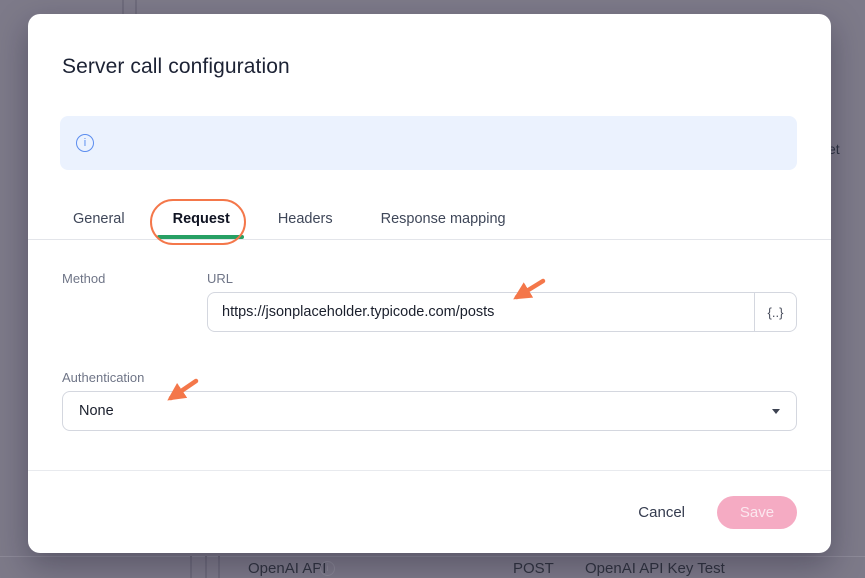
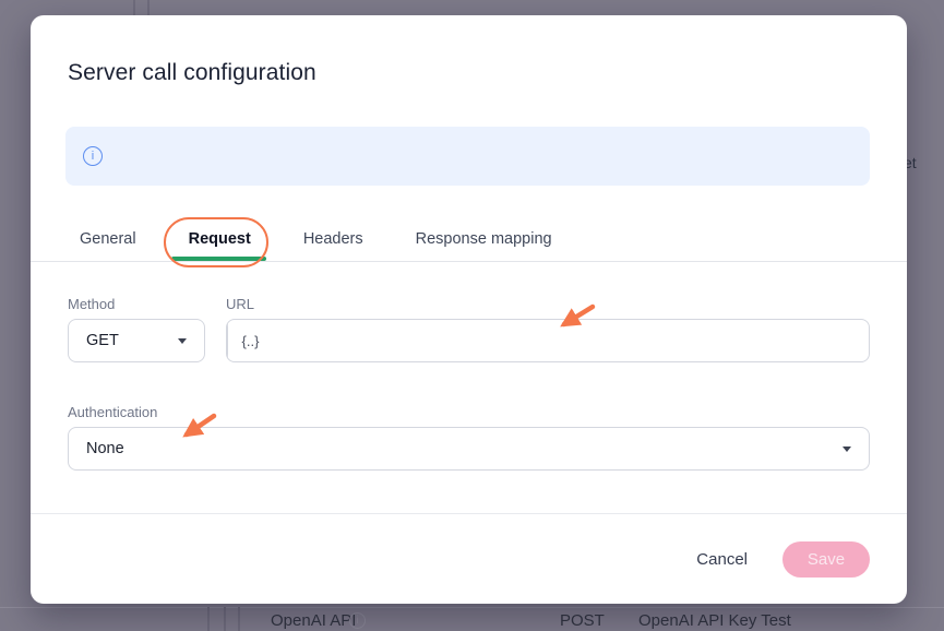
  et
  OpenAI API
  POST
  OpenAI API Key Test
  Server call configuration
  i
  General
  Request
  Headers
  Response mapping
  Method
+ GET
  URL
- https://jsonplaceholder.typicode.com/posts
  {..}
  Authentication
  None
  Cancel
  Save
